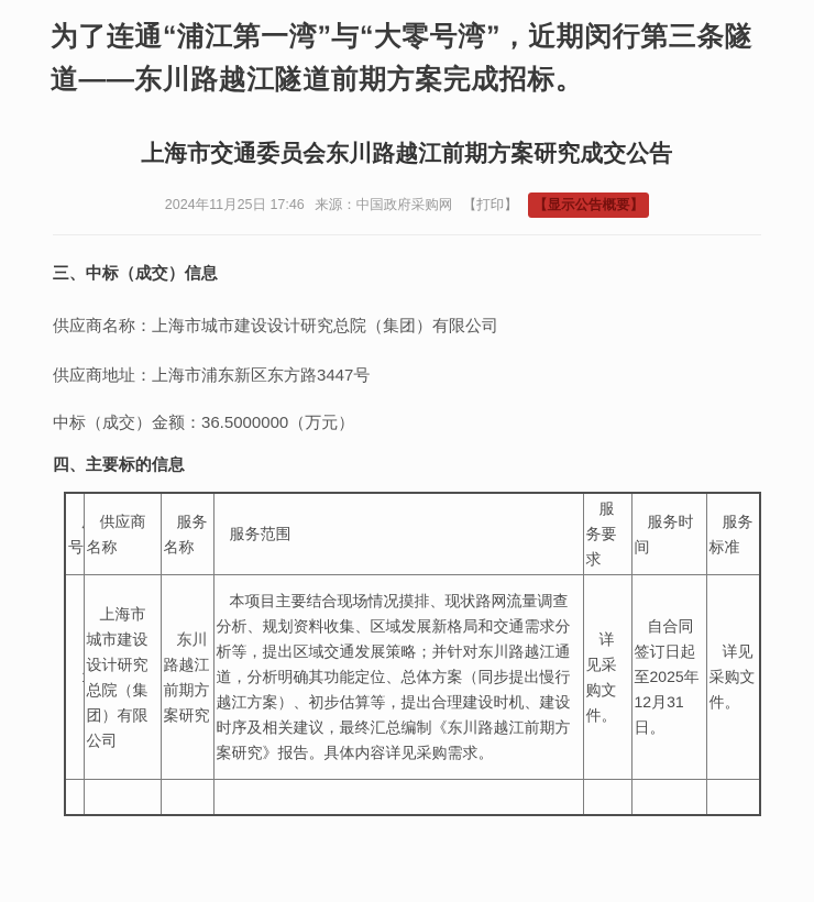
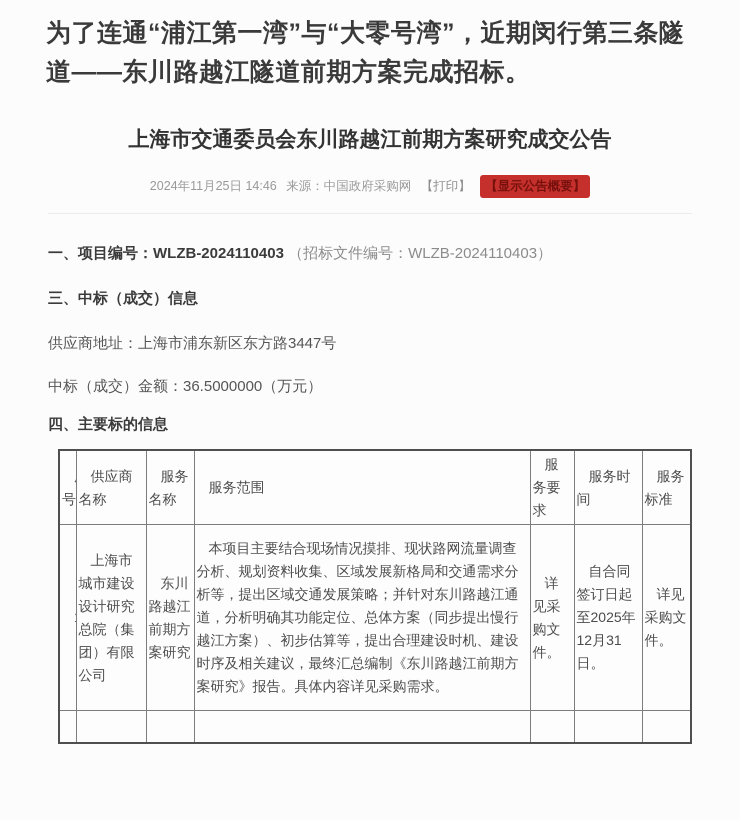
  为了连通“浦江第一湾”与“大零号湾”，近期闵行第三条隧道——东川路越江隧道前期方案完成招标。
  上海市交通委员会东川路越江前期方案研究成交公告
- 2024年11月25日 17:46 来源：中国政府采购网 【打印】 【显示公告概要】
+ 2024年11月25日 14:46 来源：中国政府采购网 【打印】 【显示公告概要】
+ 一、项目编号：WLZB-2024110403 （招标文件编号：WLZB-2024110403）
  三、中标（成交）信息
- 供应商名称：上海市城市建设设计研究总院（集团）有限公司
  供应商地址：上海市浦东新区东方路3447号
  中标（成交）金额：36.5000000（万元）
  四、主要标的信息
  号	供应商名称	服务名称	服务范围	服务要求	服务时间	服务标准
  	上海市城市建设设计研究总院（集团）有限公司	东川路越江前期方案研究	本项目主要结合现场情况摸排、现状路网流量调查分析、规划资料收集、区域发展新格局和交通需求分析等，提出区域交通发展策略；并针对东川路越江通道，分析明确其功能定位、总体方案（同步提出慢行越江方案）、初步估算等，提出合理建设时机、建设时序及相关建议，最终汇总编制《东川路越江前期方案研究》报告。具体内容详见采购需求。	详见采购文件。	自合同签订日起至2025年12月31日。	详见采购文件。
